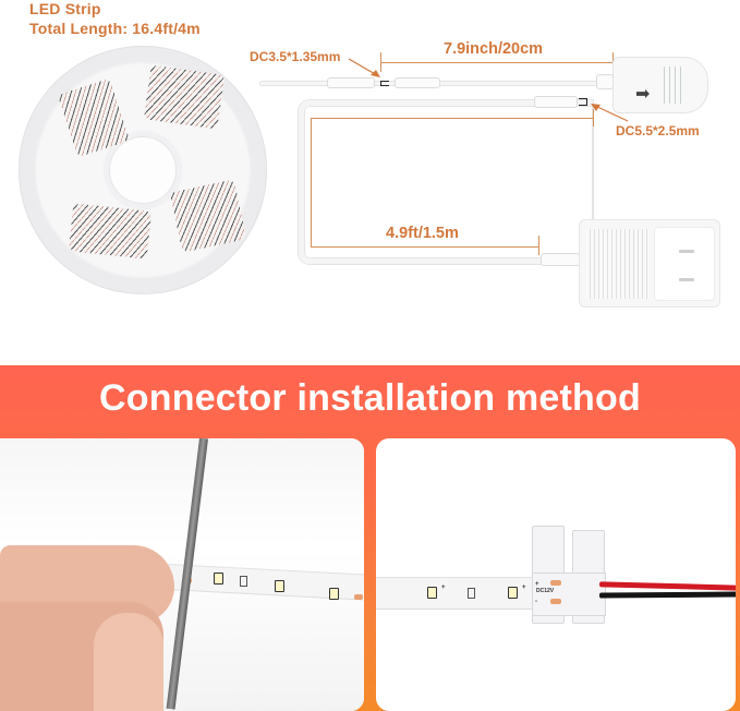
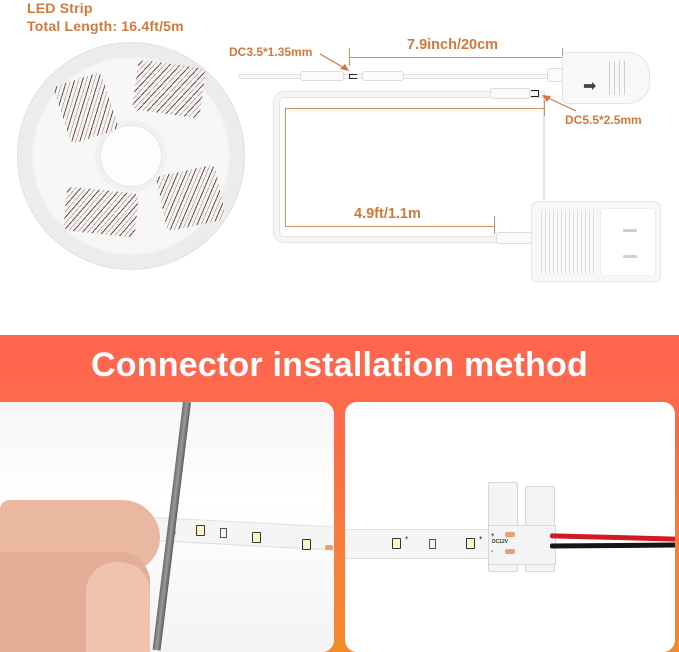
  LED Strip
- Total Length: 16.4ft/4m
+ Total Length: 16.4ft/5m
  DC3.5*1.35mm
  7.9inch/20cm
  ➡
  DC5.5*2.5mm
- 4.9ft/1.5m
+ 4.9ft/1.1m
  Connector installation method
